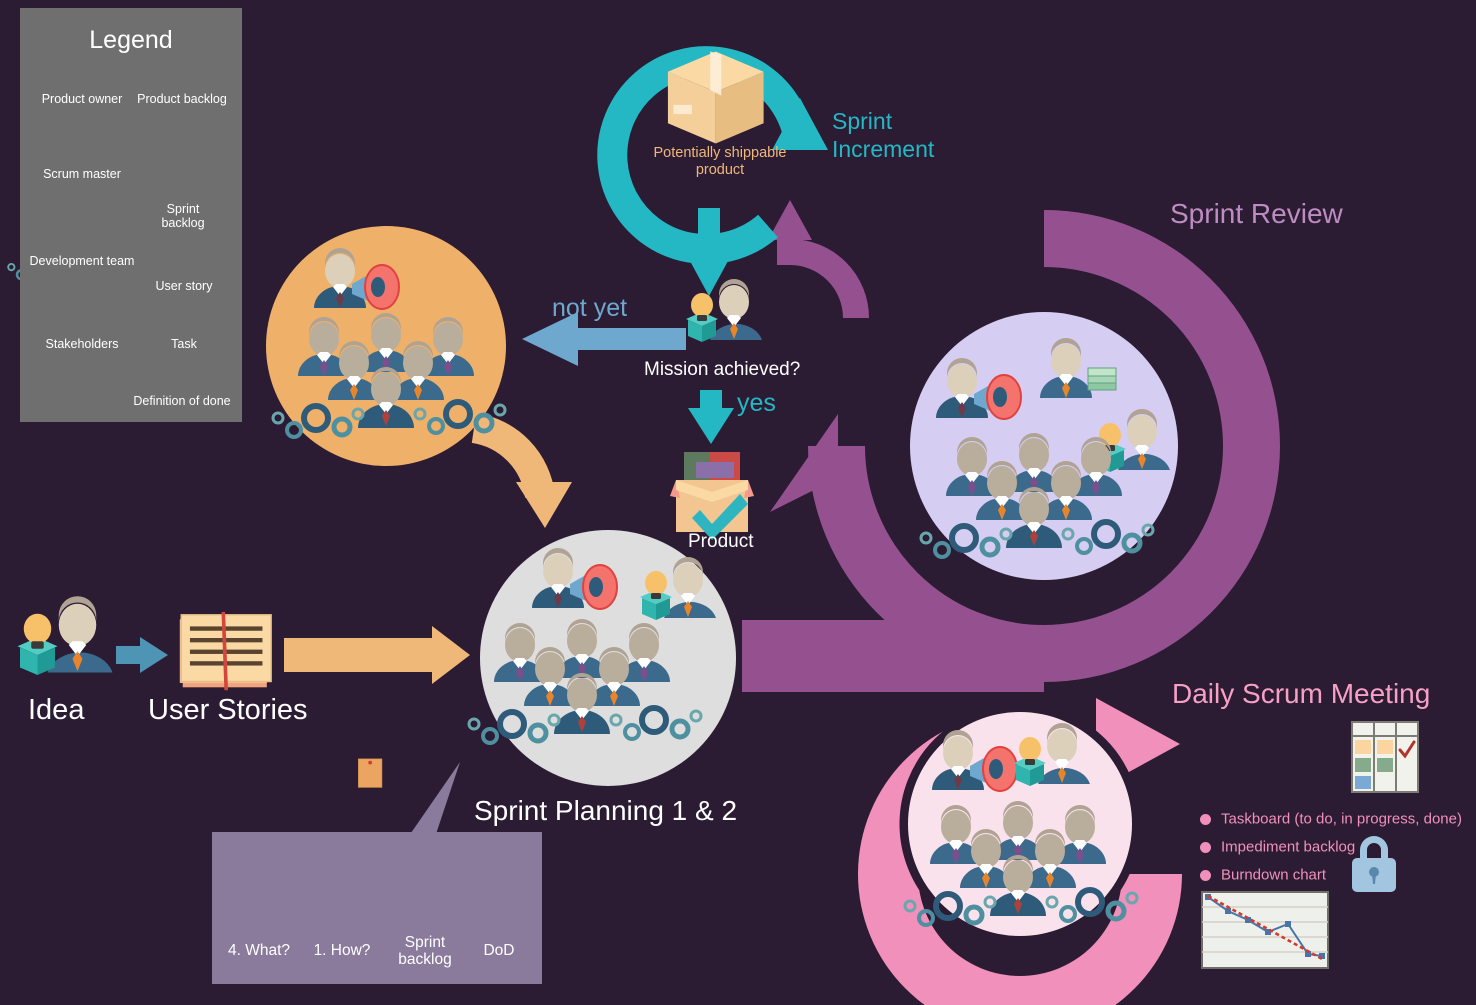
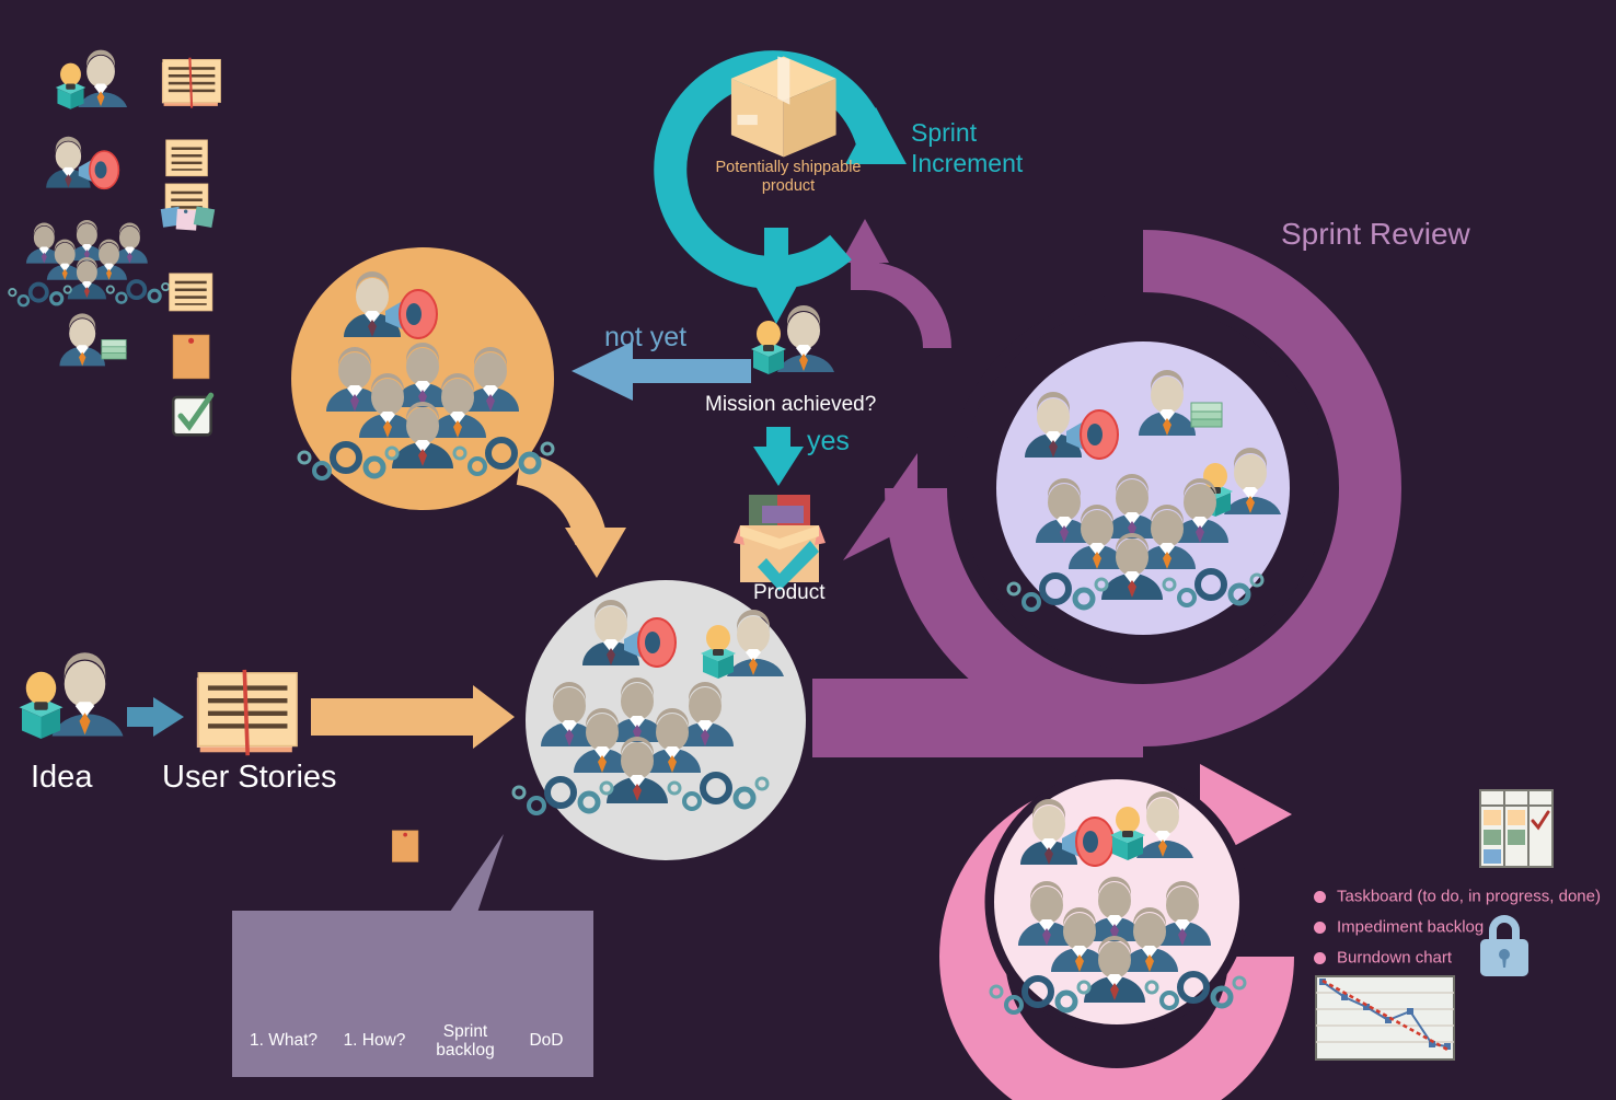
- Legend
- Product owner
- Product backlog
- Scrum master
- Sprint backlog
- Development team
- User story
- Stakeholders
- Task
- Definition of done
  Sprint Review
- Daily Scrum Meeting
- Sprint Planning 1 & 2
  Sprint
  Increment
  Potentially shippable
  product
  Idea
  User Stories
  Mission achieved?
  not yet
  yes
  Product
- 4. What?
+ 1. What?
  1. How?
  Sprint
  backlog
  DoD
  Taskboard (to do, in progress, done)
  Impediment backlog
  Burndown chart
